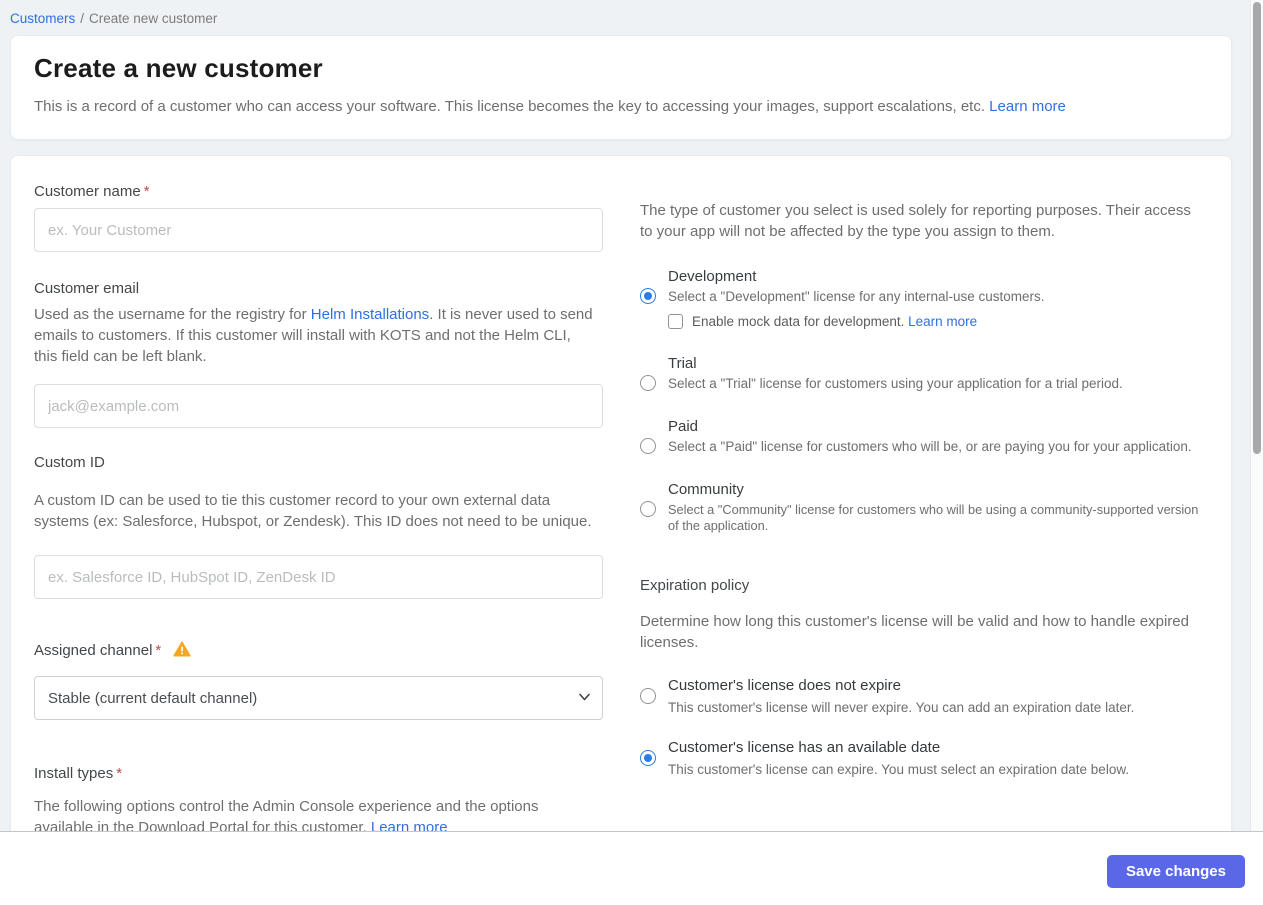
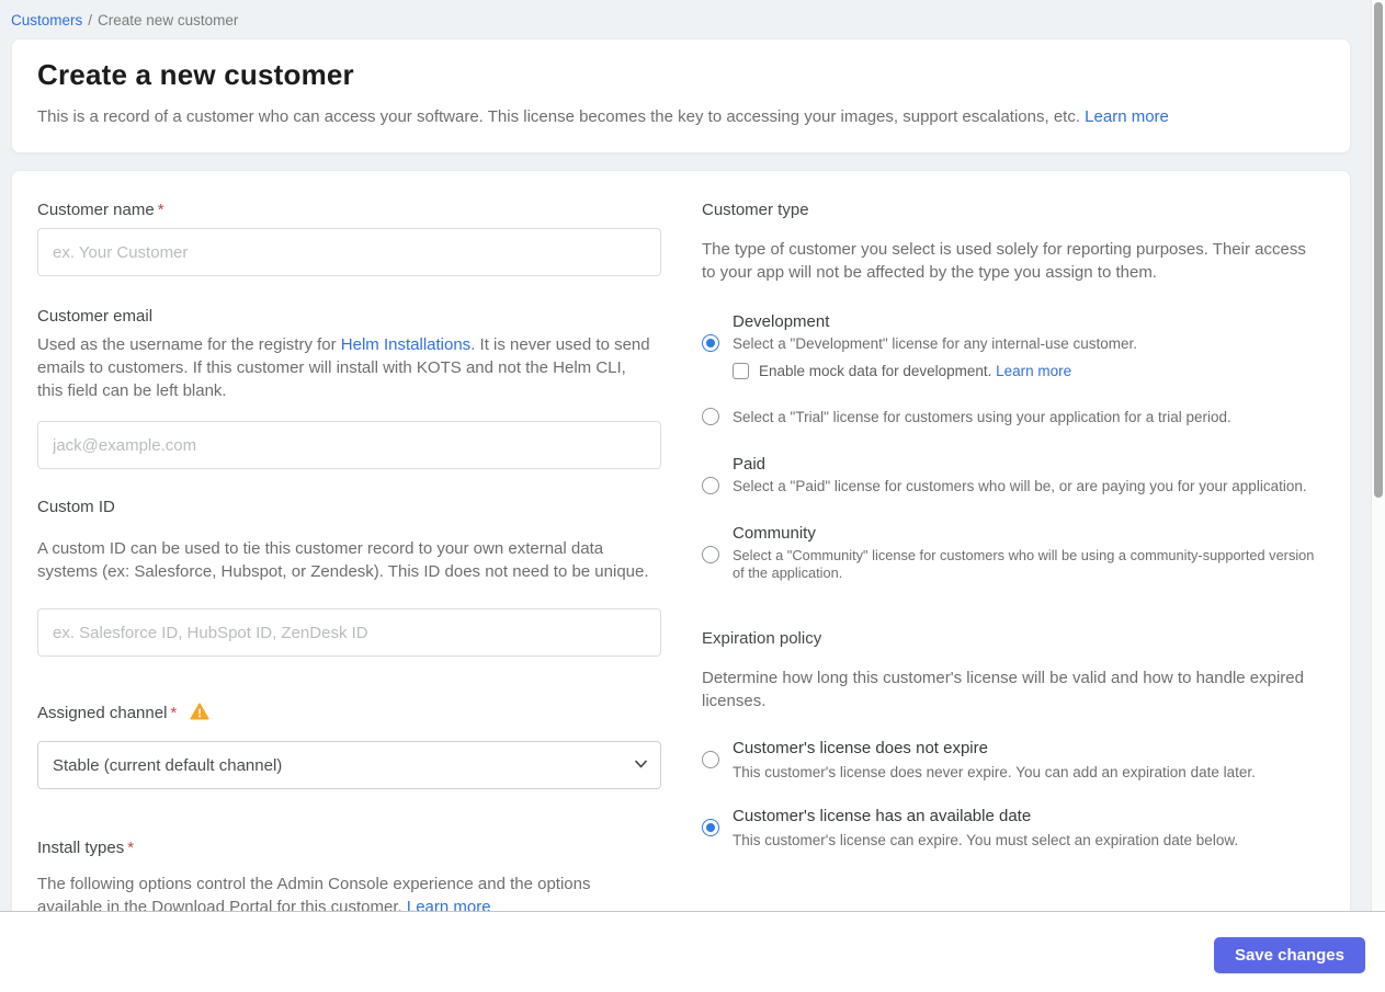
  Customers / Create new customer
  Create a new customer
  This is a record of a customer who can access your software. This license becomes the key to accessing your images, support escalations, etc. Learn more
  Customer name *
  ex. Your Customer
  Customer email
  Used as the username for the registry for Helm Installations. It is never used to send emails to customers. If this customer will install with KOTS and not the Helm CLI, this field can be left blank.
  jack@example.com
  Custom ID
  A custom ID can be used to tie this customer record to your own external data systems (ex: Salesforce, Hubspot, or Zendesk). This ID does not need to be unique.
  ex. Salesforce ID, HubSpot ID, ZenDesk ID
  Assigned channel *
  Stable (current default channel)
  Install types *
  The following options control the Admin Console experience and the options available in the Download Portal for this customer. Learn more
+ Customer type
  The type of customer you select is used solely for reporting purposes. Their access to your app will not be affected by the type you assign to them.
  Development
- Select a "Development" license for any internal-use customers.
+ Select a "Development" license for any internal-use customer.
  Enable mock data for development. Learn more
- Trial
  Select a "Trial" license for customers using your application for a trial period.
  Paid
  Select a "Paid" license for customers who will be, or are paying you for your application.
  Community
  Select a "Community" license for customers who will be using a community-supported version of the application.
  Expiration policy
  Determine how long this customer's license will be valid and how to handle expired licenses.
  Customer's license does not expire
- This customer's license will never expire. You can add an expiration date later.
+ This customer's license does never expire. You can add an expiration date later.
  Customer's license has an available date
  This customer's license can expire. You must select an expiration date below.
  Save changes
